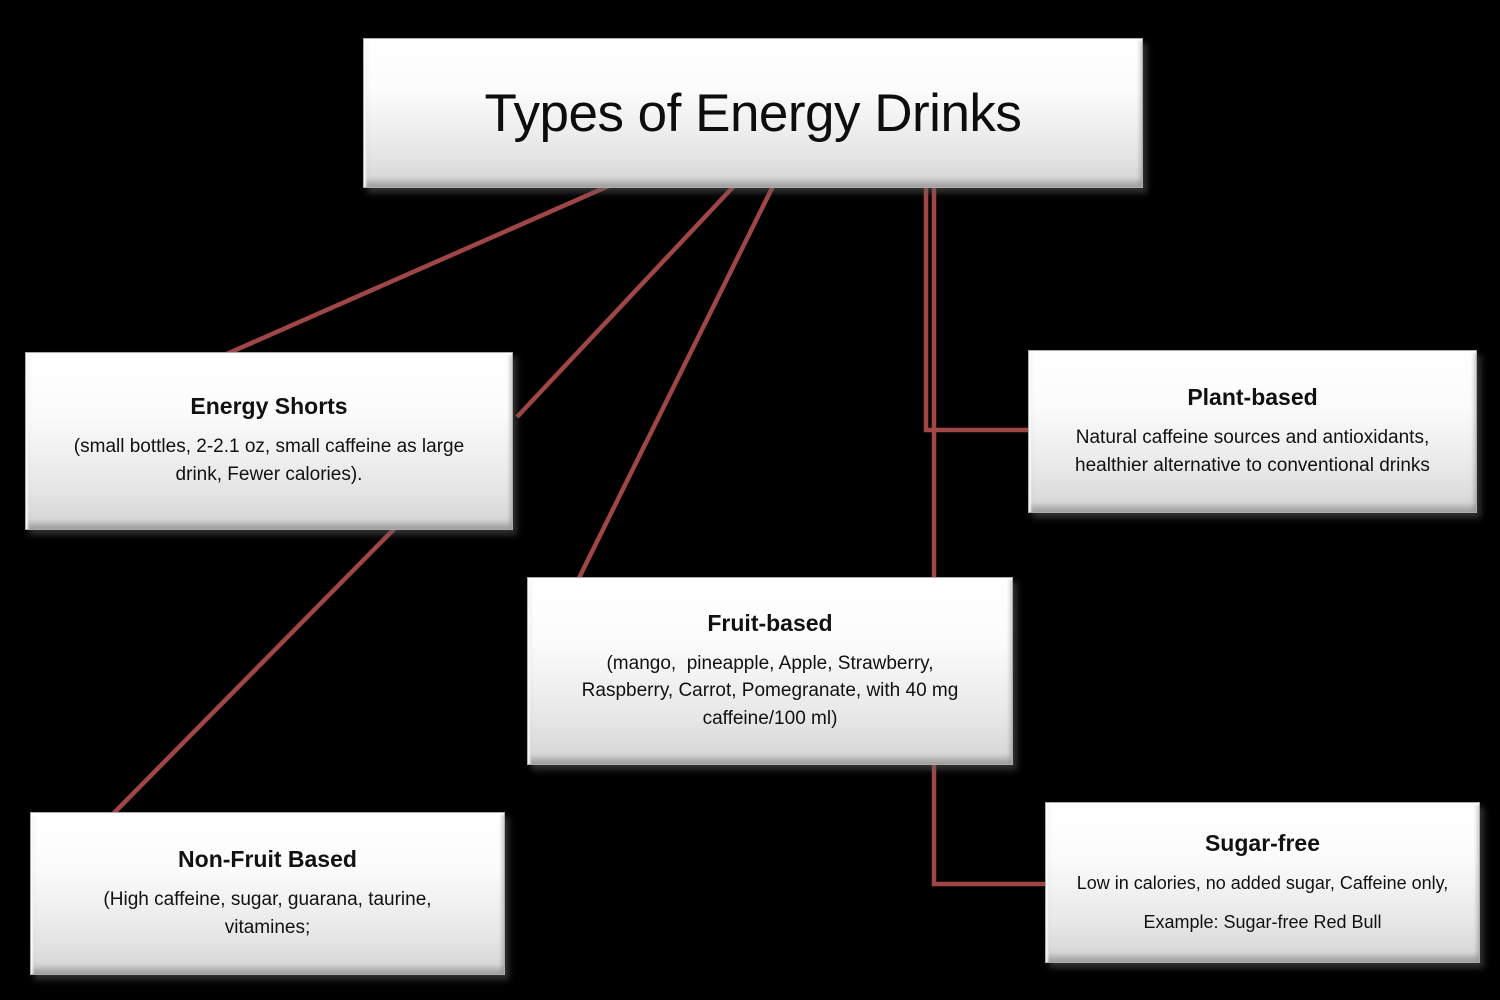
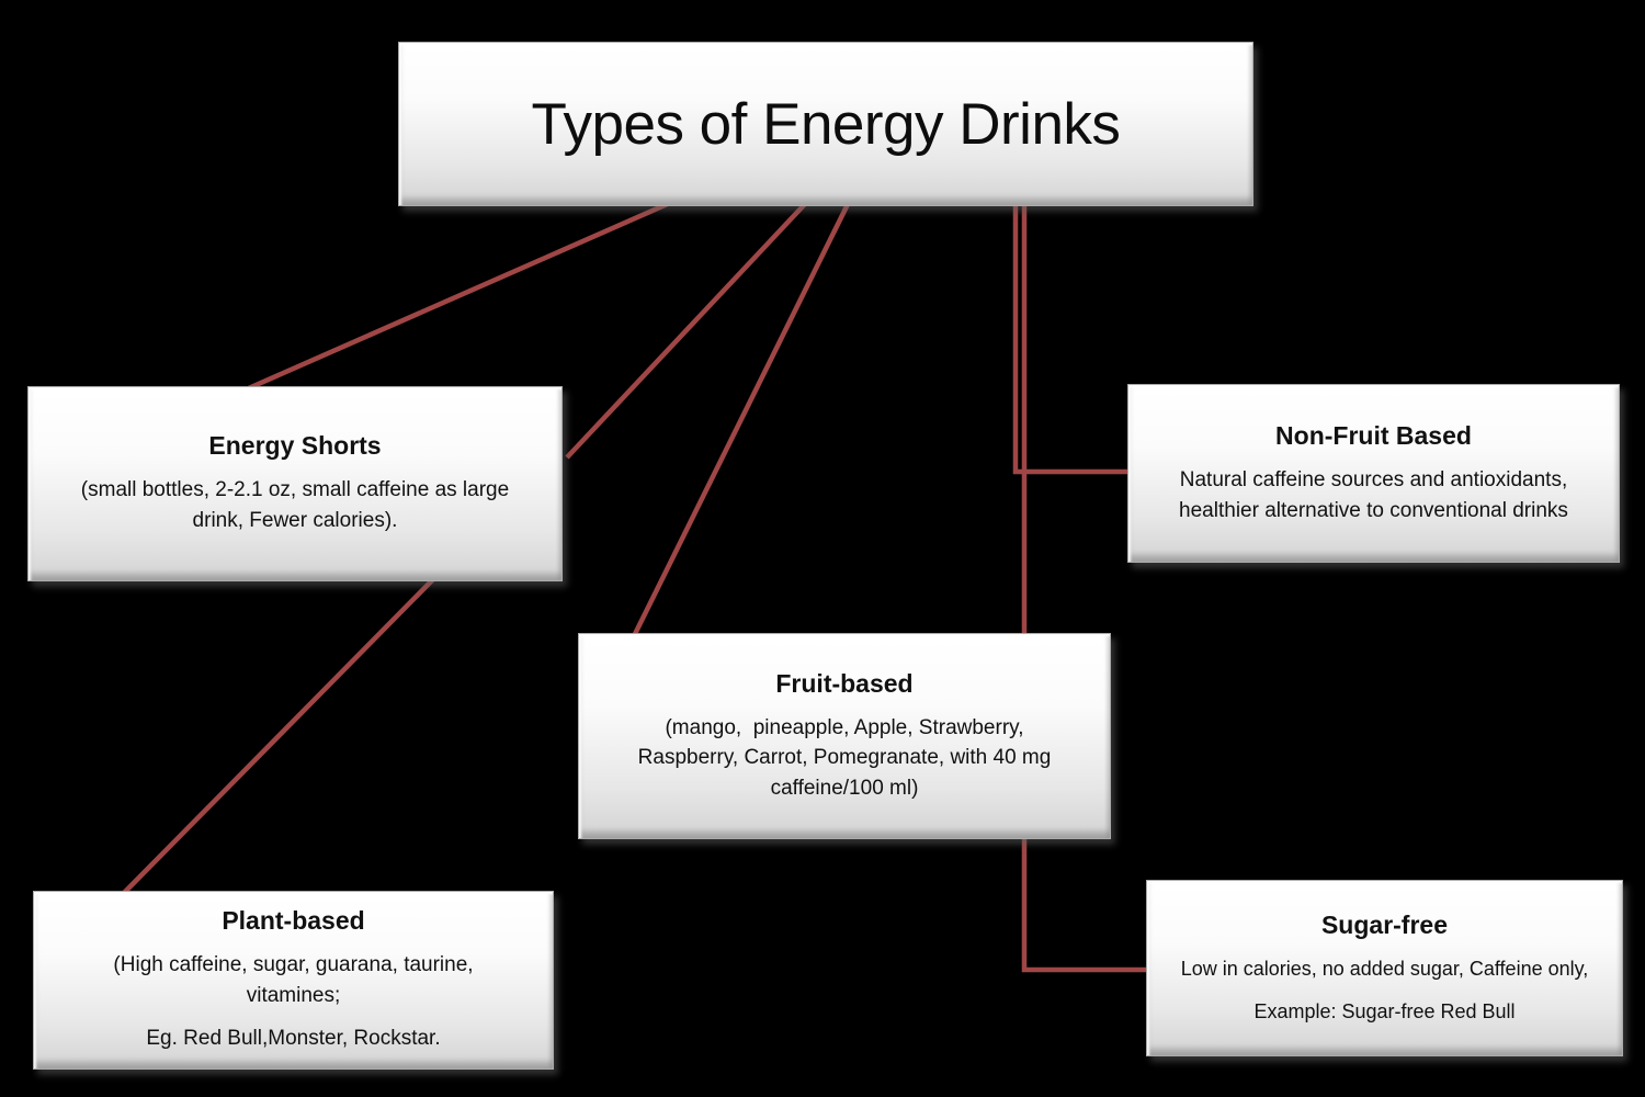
  Types of Energy Drinks
  Energy Shorts
  (small bottles, 2-2.1 oz, small caffeine as large
  drink, Fewer calories).
- Plant-based
+ Non-Fruit Based
  Natural caffeine sources and antioxidants,
  healthier alternative to conventional drinks
  Fruit-based
  (mango, pineapple, Apple, Strawberry,
  Raspberry, Carrot, Pomegranate, with 40 mg
  caffeine/100 ml)
- Non-Fruit Based
+ Plant-based
  (High caffeine, sugar, guarana, taurine,
  vitamines;
+ Eg. Red Bull,Monster, Rockstar.
  Sugar-free
  Low in calories, no added sugar, Caffeine only,
  Example: Sugar-free Red Bull
